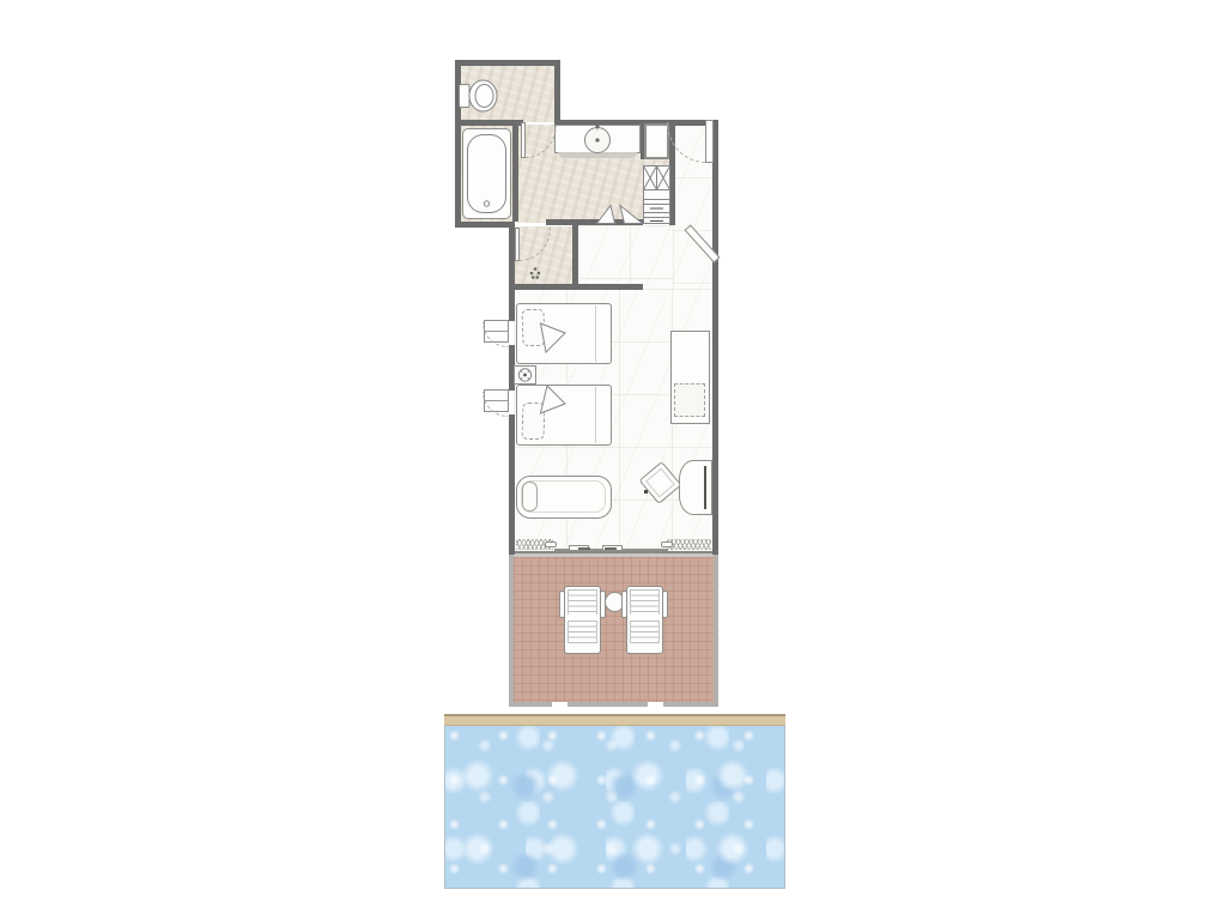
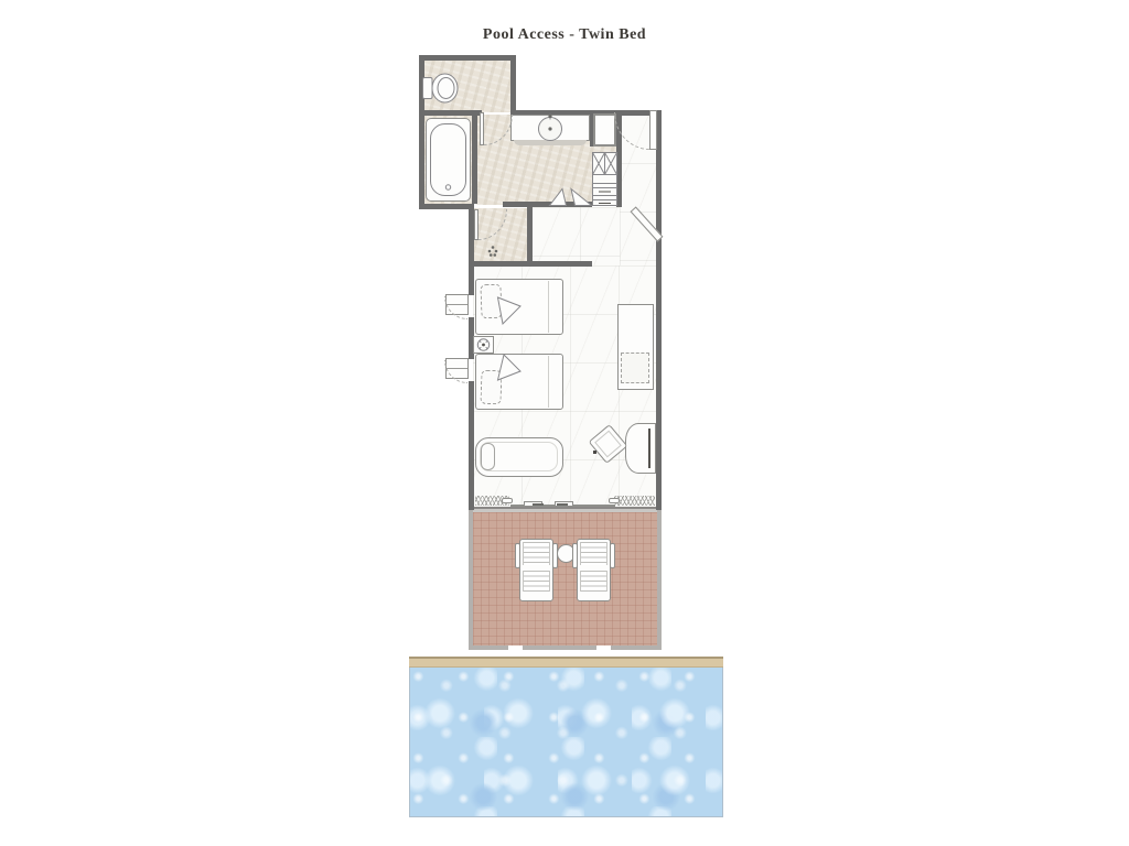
+ Pool Access - Twin Bed
